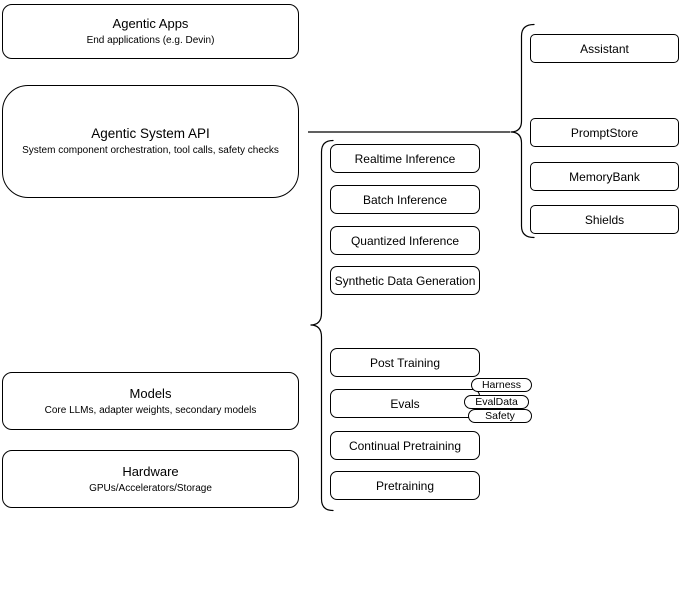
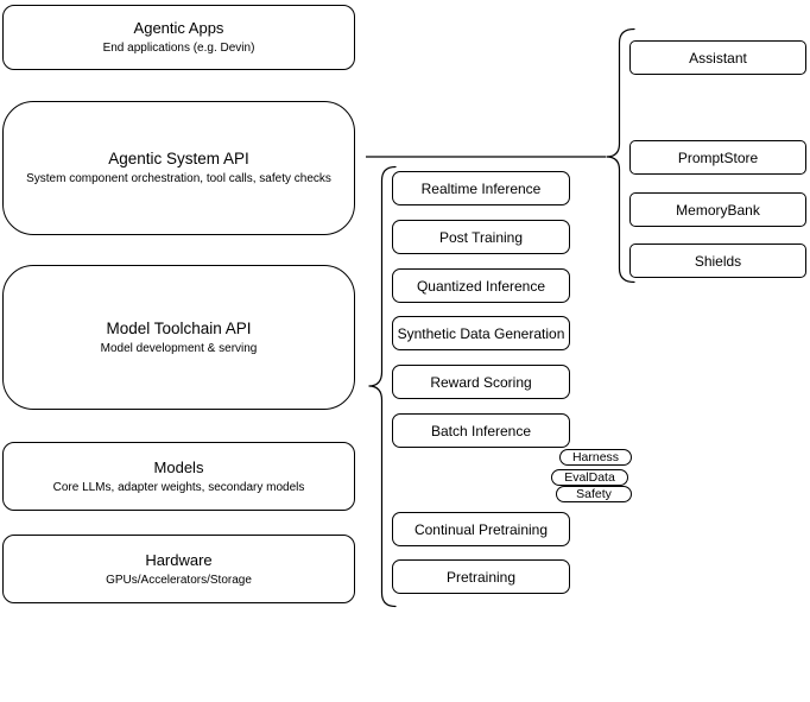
  Agentic Apps
  End applications (e.g. Devin)
  Agentic System API
  System component orchestration, tool calls, safety checks
+ Model Toolchain API
+ Model development & serving
  Models
  Core LLMs, adapter weights, secondary models
  Hardware
  GPUs/Accelerators/Storage
  Realtime Inference
- Batch Inference
+ Post Training
  Quantized Inference
  Synthetic Data Generation
+ Reward Scoring
- Post Training
+ Batch Inference
- Evals
  Continual Pretraining
  Pretraining
  Harness
  EvalData
  Safety
  Assistant
  PromptStore
  MemoryBank
  Shields
